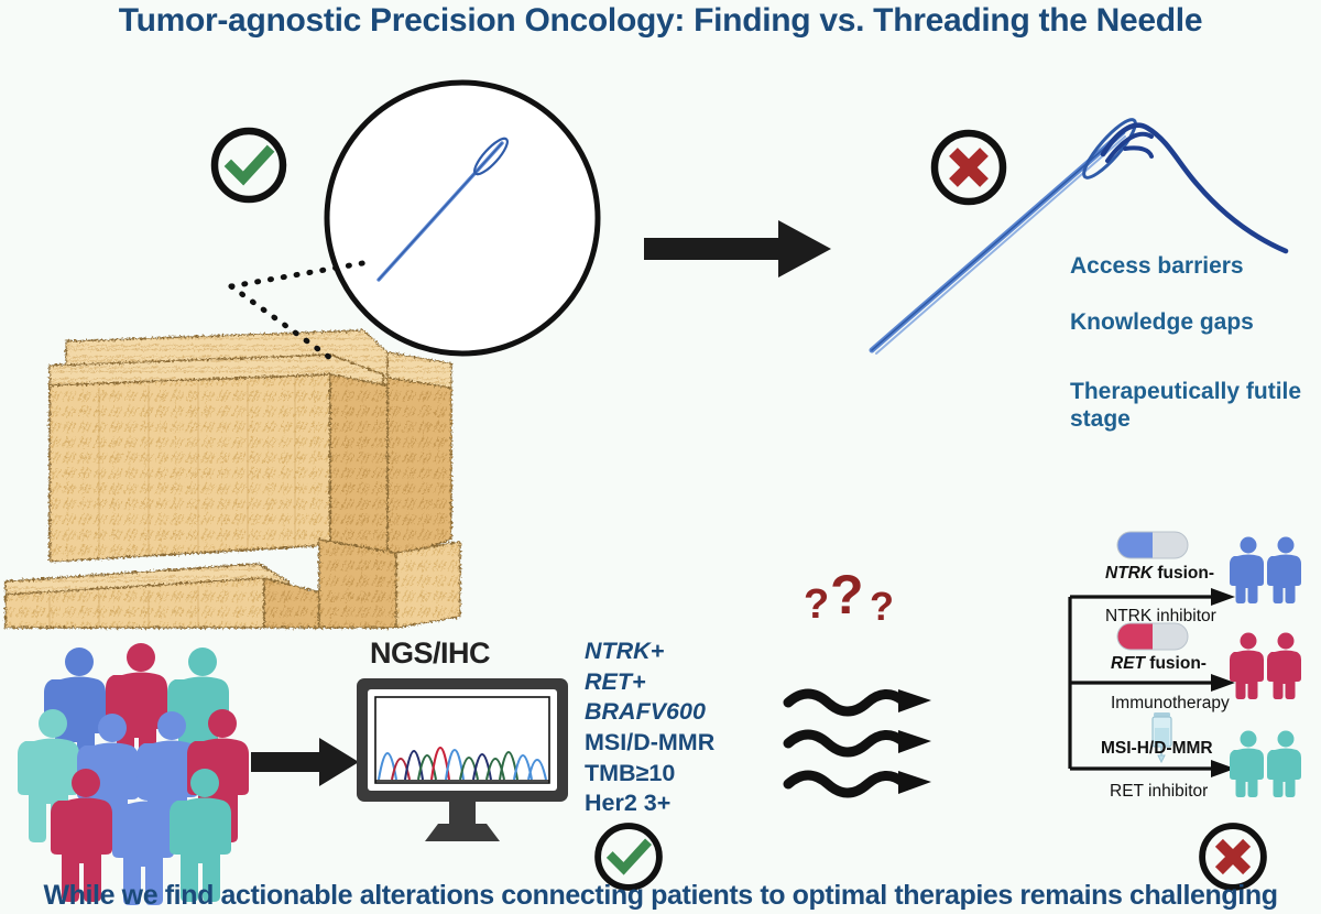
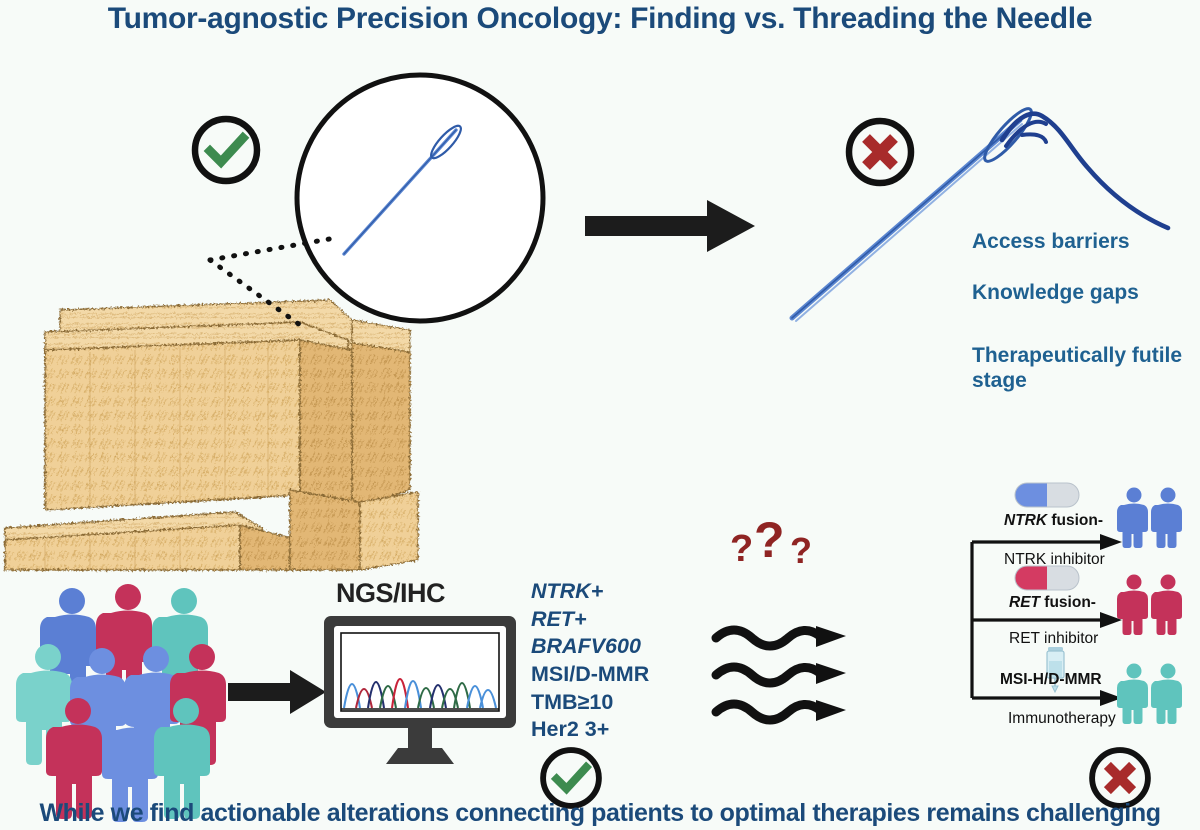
  Tumor-agnostic Precision Oncology: Finding vs. Threading the Needle
  Access barriers
  Knowledge gaps
  Therapeutically futile
  stage
  NGS/IHC
  NTRK+
  RET+
  BRAFV600
  MSI/D-MMR
  TMB≥10
  Her2 3+
  ?
  ?
  ?
  NTRK fusion-
  NTRK inhibitor
  RET fusion-
- Immunotherapy
+ RET inhibitor
  MSI-H/D-MMR
- RET inhibitor
+ Immunotherapy
  While we find actionable alterations connecting patients to optimal therapies remains challenging
